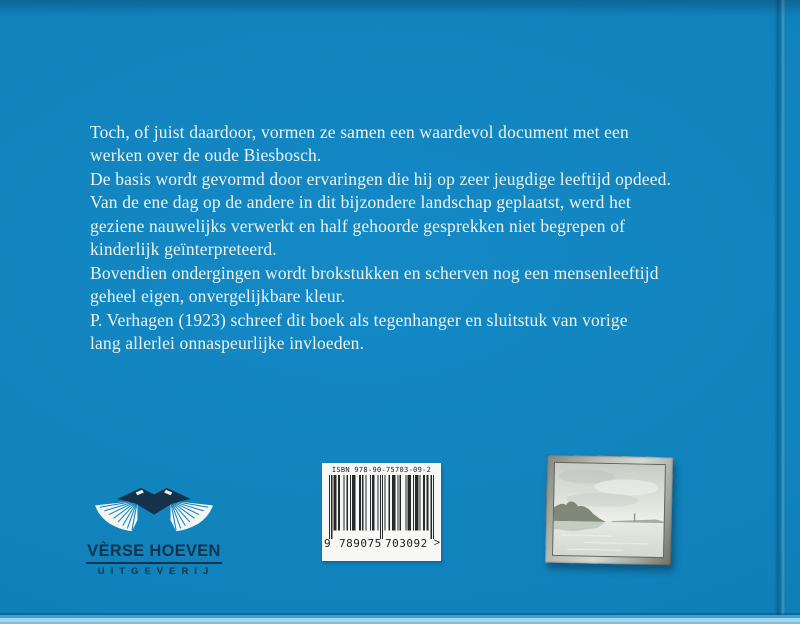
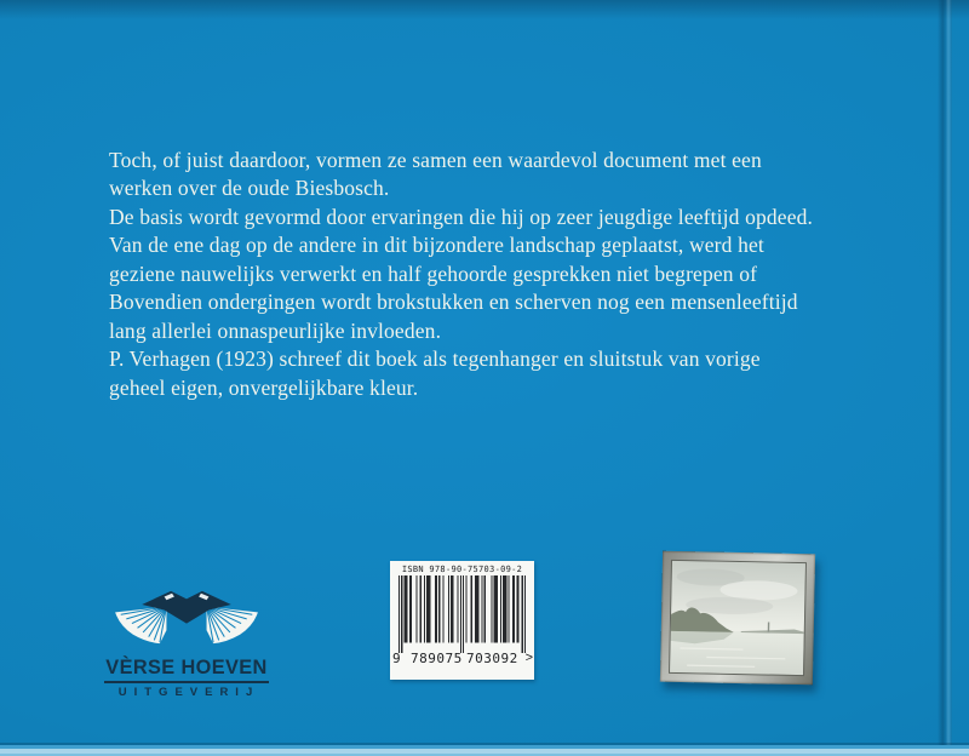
  Toch, of juist daardoor, vormen ze samen een waardevol document met een
  werken over de oude Biesbosch.
  De basis wordt gevormd door ervaringen die hij op zeer jeugdige leeftijd opdeed.
  Van de ene dag op de andere in dit bijzondere landschap geplaatst, werd het
  geziene nauwelijks verwerkt en half gehoorde gesprekken niet begrepen of
- kinderlijk geïnterpreteerd.
  Bovendien ondergingen wordt brokstukken en scherven nog een mensenleeftijd
- geheel eigen, onvergelijkbare kleur.
+ lang allerlei onnaspeurlijke invloeden.
  P. Verhagen (1923) schreef dit boek als tegenhanger en sluitstuk van vorige
- lang allerlei onnaspeurlijke invloeden.
+ geheel eigen, onvergelijkbare kleur.
  VÈRSE HOEVEN
  UITGEVERIJ
  ISBN 978-90-75703-09-2
  9
  789075
  703092
  >
